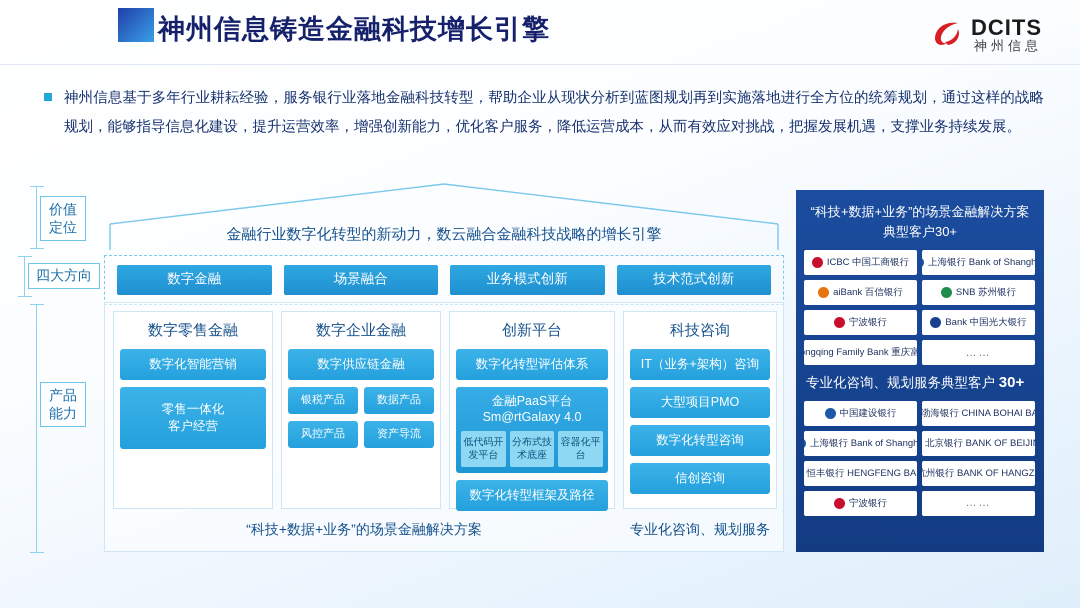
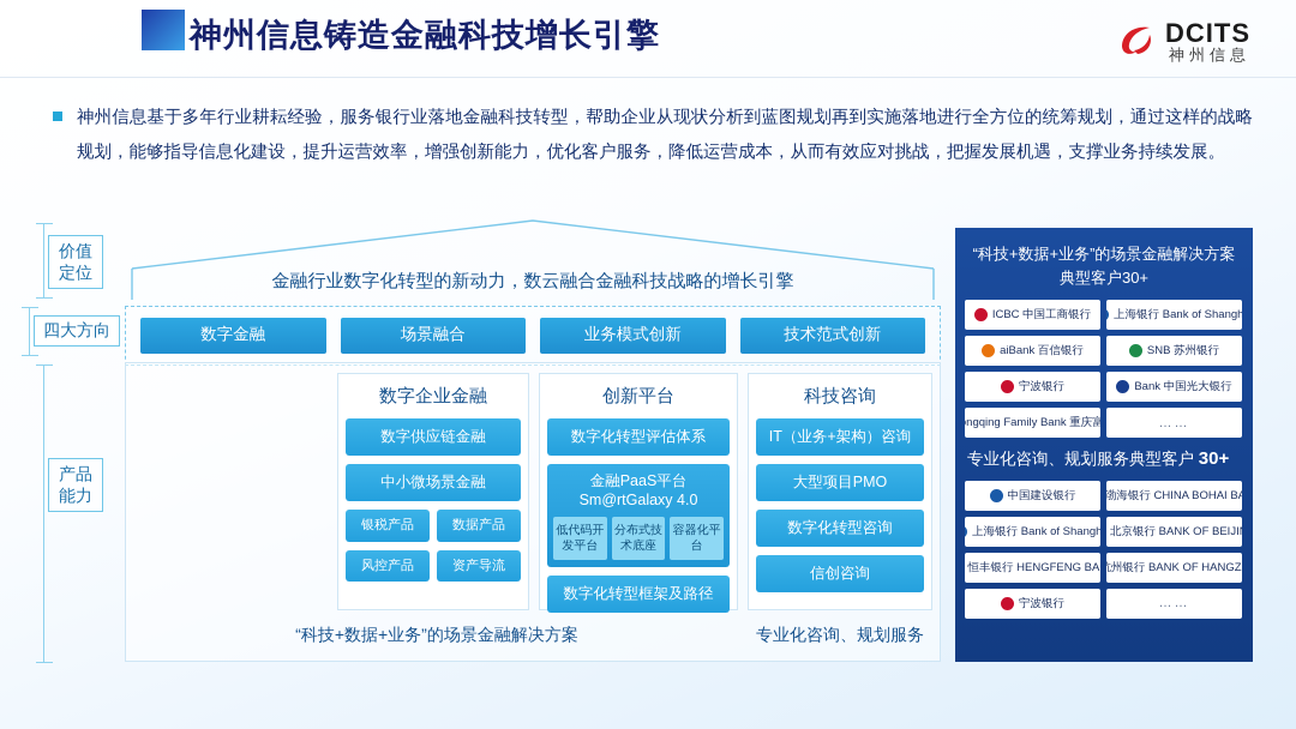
  神州信息铸造金融科技增长引擎
  DCITS
  神州信息
  神州信息基于多年行业耕耘经验，服务银行业落地金融科技转型，帮助企业从现状分析到蓝图规划再到实施落地进行全方位的统筹规划，通过这样的战略规划，能够指导信息化建设，提升运营效率，增强创新能力，优化客户服务，降低运营成本，从而有效应对挑战，把握发展机遇，支撑业务持续发展。
  价值定位
  四大方向
  产品能力
  金融行业数字化转型的新动力，数云融合金融科技战略的增长引擎
  数字金融
  场景融合
  业务模式创新
  技术范式创新
- 数字零售金融
- 数字化智能营销
- 零售一体化
- 客户经营
  数字企业金融
  数字供应链金融
+ 中小微场景金融
  银税产品
  数据产品
  风控产品
  资产导流
  创新平台
  数字化转型评估体系
  金融PaaS平台
  Sm@rtGalaxy 4.0
  低代码开发平台
  分布式技术底座
  容器化平台
  数字化转型框架及路径
  科技咨询
  IT（业务+架构）咨询
  大型项目PMO
  数字化转型咨询
  信创咨询
  “科技+数据+业务”的场景金融解决方案
  专业化咨询、规划服务
  “科技+数据+业务”的场景金融解决方案典型客户30+
  ICBC 中国工商银行
  上海银行 Bank of Shangh
  aiBank 百信银行
  SNB 苏州银行
  宁波银行
  Bank 中国光大银行
  ngqing Family Bank 重庆富
  ……
  专业化咨询、规划服务典型客户 30+
  中国建设银行
  渤海银行 CHINA BOHAI BA
  上海银行 Bank of Shangh
  北京银行 BANK OF BEIJI
  恒丰银行 HENGFENG BA
  杭州银行 BANK OF HANGZ
  宁波银行
  ……
